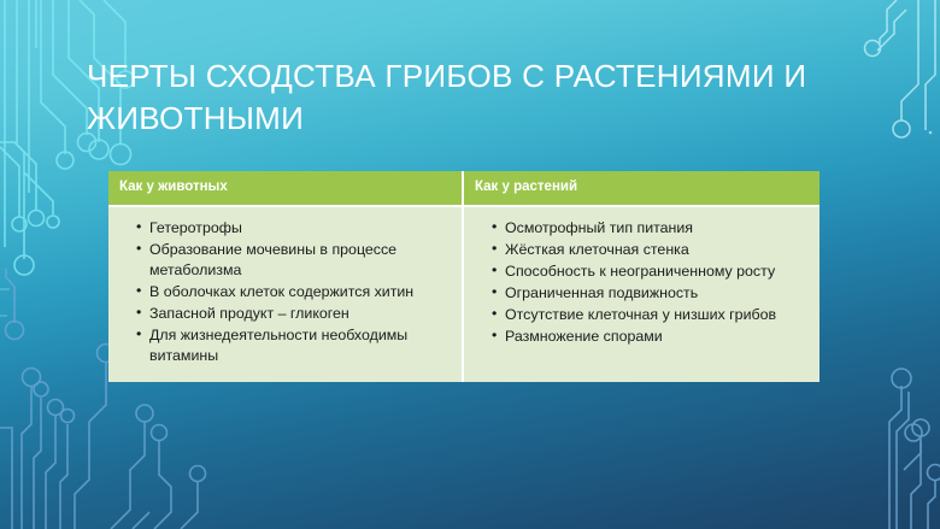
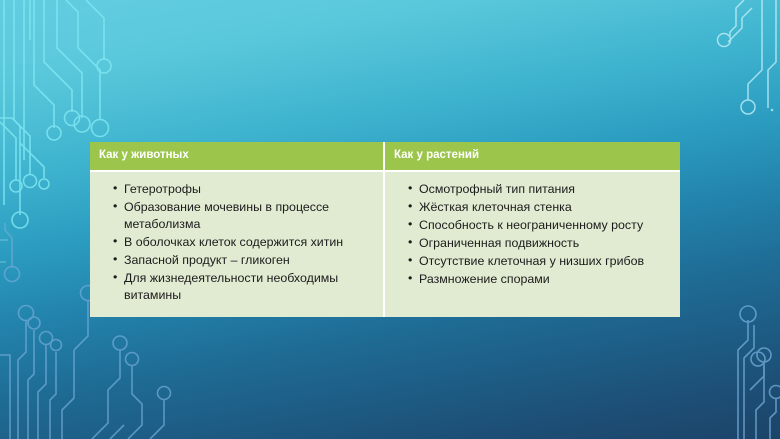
- ЧЕРТЫ СХОДСТВА ГРИБОВ С РАСТЕНИЯМИ И ЖИВОТНЫМИ
  Как у животных	Как у растений
  Гетеротрофы Образование мочевины в процессе метаболизма В оболочках клеток содержится хитин Запасной продукт – гликоген Для жизнедеятельности необходимы витамины	Осмотрофный тип питания Жёсткая клеточная стенка Способность к неограниченному росту Ограниченная подвижность Отсутствие клеточная у низших грибов Размножение спорами
